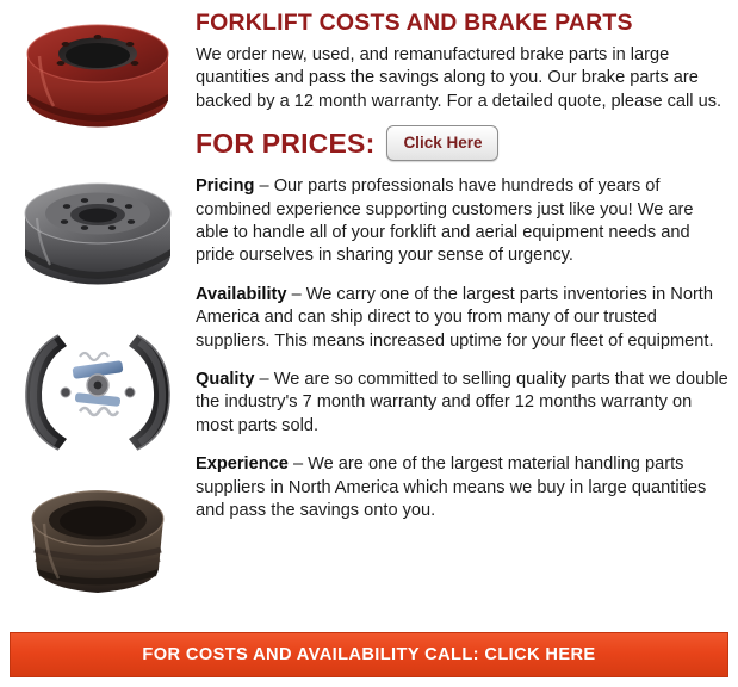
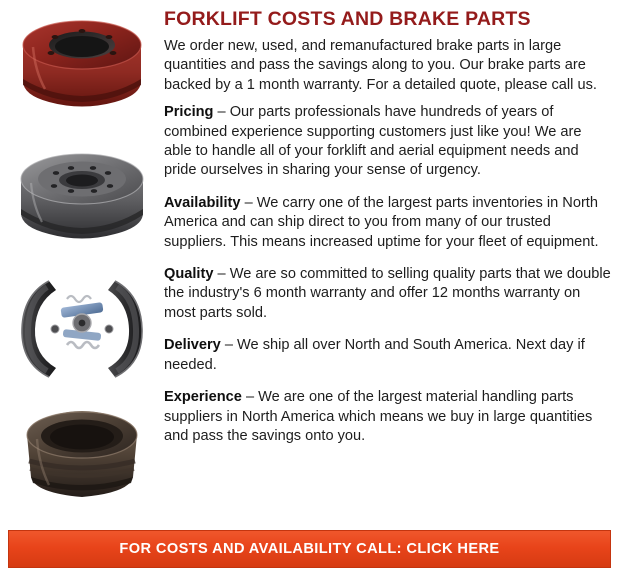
  FORKLIFT COSTS AND BRAKE PARTS
- We order new, used, and remanufactured brake parts in large quantities and pass the savings along to you. Our brake parts are backed by a 12 month warranty. For a detailed quote, please call us.
+ We order new, used, and remanufactured brake parts in large quantities and pass the savings along to you. Our brake parts are backed by a 1 month warranty. For a detailed quote, please call us.
- FOR PRICES:
- Click Here
  Pricing – Our parts professionals have hundreds of years of combined experience supporting customers just like you! We are able to handle all of your forklift and aerial equipment needs and pride ourselves in sharing your sense of urgency.
  Availability – We carry one of the largest parts inventories in North America and can ship direct to you from many of our trusted suppliers. This means increased uptime for your fleet of equipment.
- Quality – We are so committed to selling quality parts that we double the industry's 7 month warranty and offer 12 months warranty on most parts sold.
+ Quality – We are so committed to selling quality parts that we double the industry's 6 month warranty and offer 12 months warranty on most parts sold.
+ Delivery – We ship all over North and South America. Next day if needed.
  Experience – We are one of the largest material handling parts suppliers in North America which means we buy in large quantities and pass the savings onto you.
  FOR COSTS AND AVAILABILITY CALL: CLICK HERE
